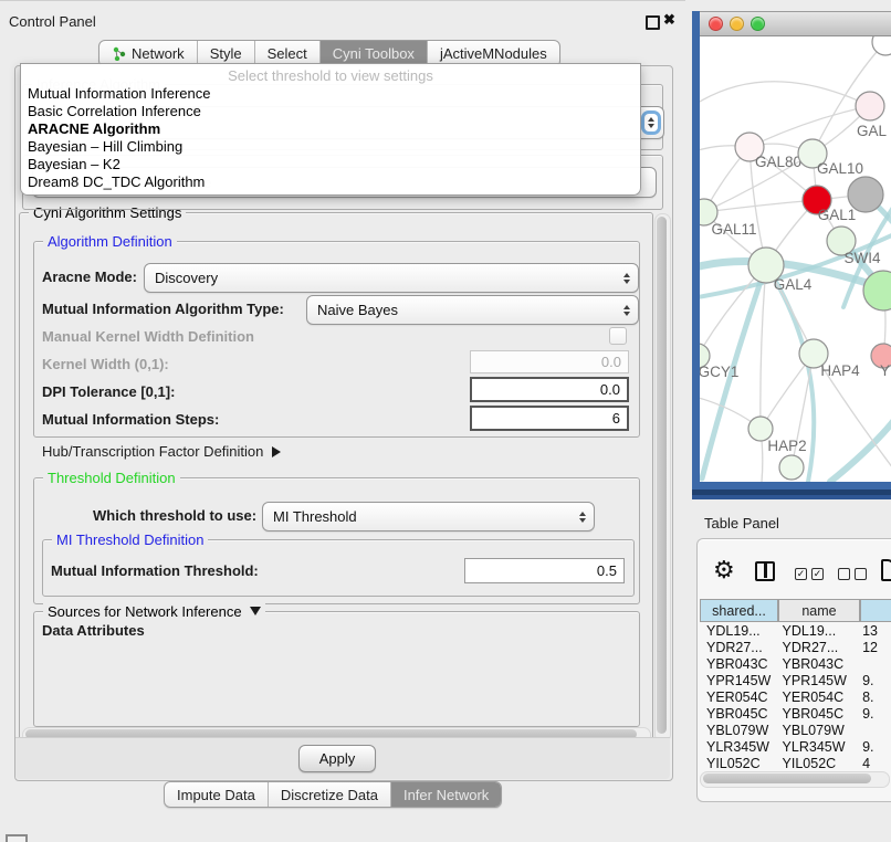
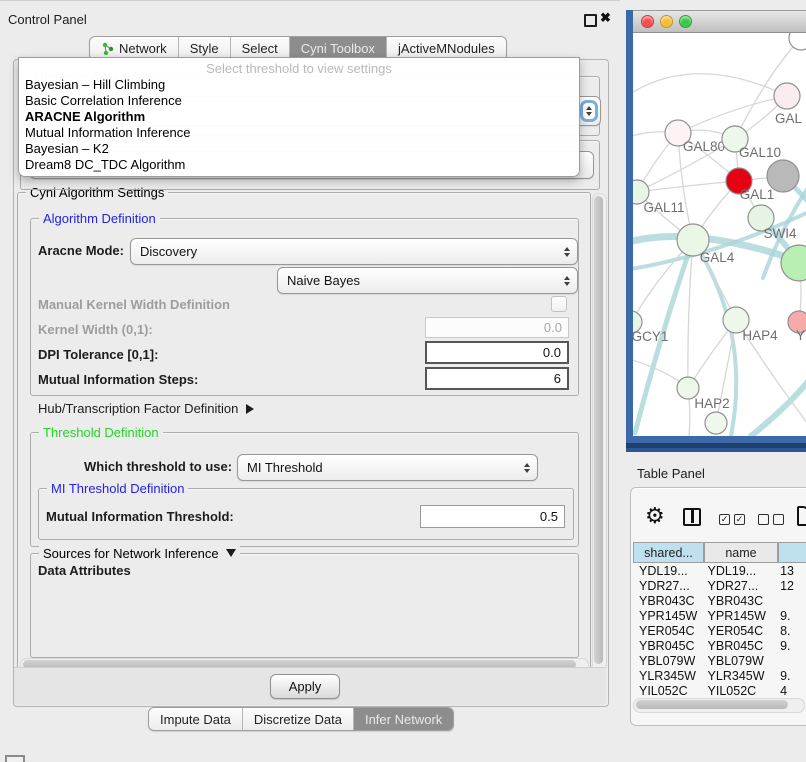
  Control Panel
  ✖
  Network
  Style
  Select
  Cyni Toolbox
  jActiveMNodules
  Select threshold to view settings
- Mutual Information Inference
+ Bayesian – Hill Climbing
  Basic Correlation Inference
  ARACNE Algorithm
- Bayesian – Hill Climbing
+ Mutual Information Inference
  Bayesian – K2
  Dream8 DC_TDC Algorithm
  Cyni Algorithm Settings
  Algorithm Definition
  Aracne Mode:
  Discovery
- Mutual Information Algorithm Type:
  Naive Bayes
  Manual Kernel Width Definition
  Kernel Width (0,1):
  0.0
  DPI Tolerance [0,1]:
  0.0
  Mutual Information Steps:
  6
  Hub/Transcription Factor Definition
  Threshold Definition
  Which threshold to use:
  MI Threshold
  MI Threshold Definition
  Mutual Information Threshold:
  0.5
  Sources for Network Inference
  Data Attributes
  Apply
  Impute Data
  Discretize Data
  Infer Network
  GAL
  GAL80
  GAL10
  GAL1
  GAL11
  SWI4
  GAL4
  GCY1
  HAP4
  Y
  HAP2
  Table Panel
  ⚙
  ✓
  ✓
  shared...
  name
  YDL19...
  YDL19...
  13
  YDR27...
  YDR27...
  12
  YBR043C
  YBR043C
  YPR145W
  YPR145W
  9.
  YER054C
  YER054C
  8.
  YBR045C
  YBR045C
  9.
  YBL079W
  YBL079W
  YLR345W
  YLR345W
  9.
  YIL052C
  YIL052C
  4
